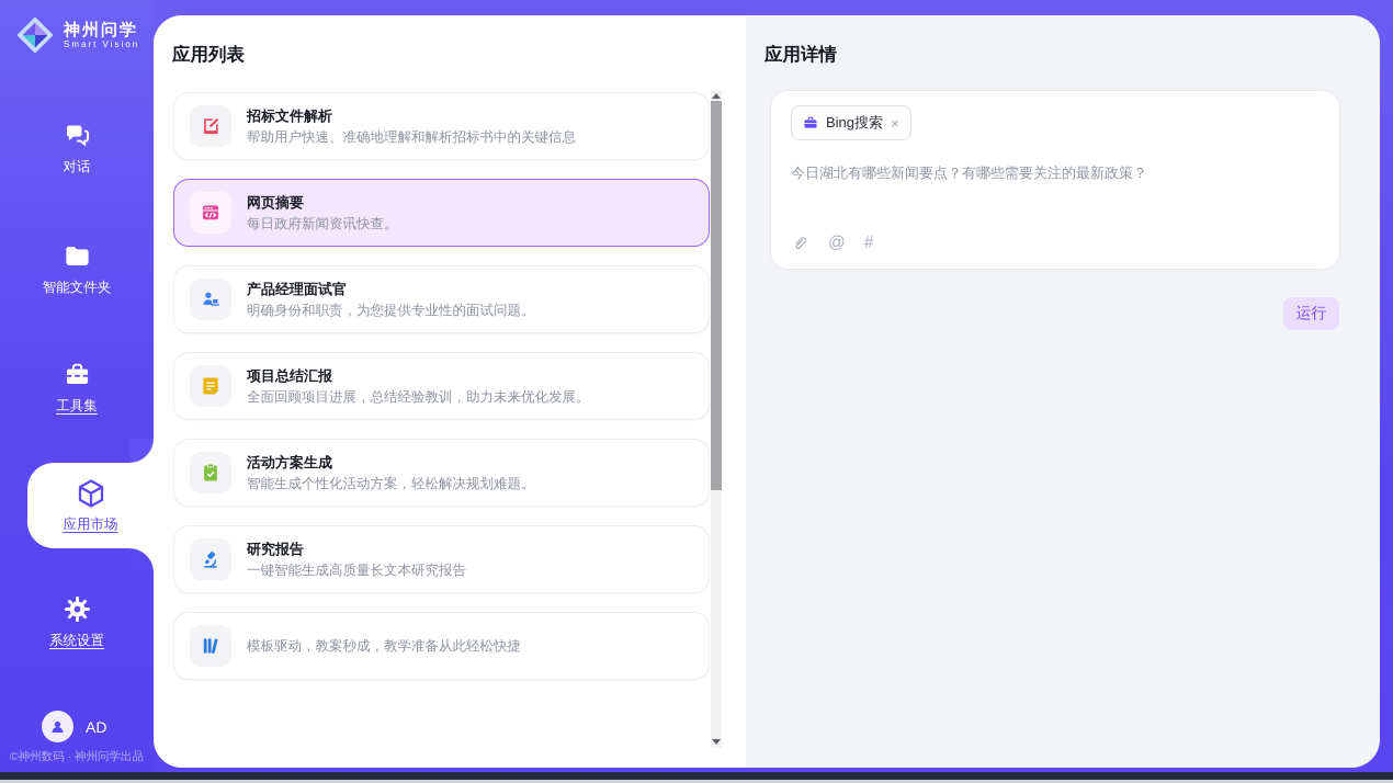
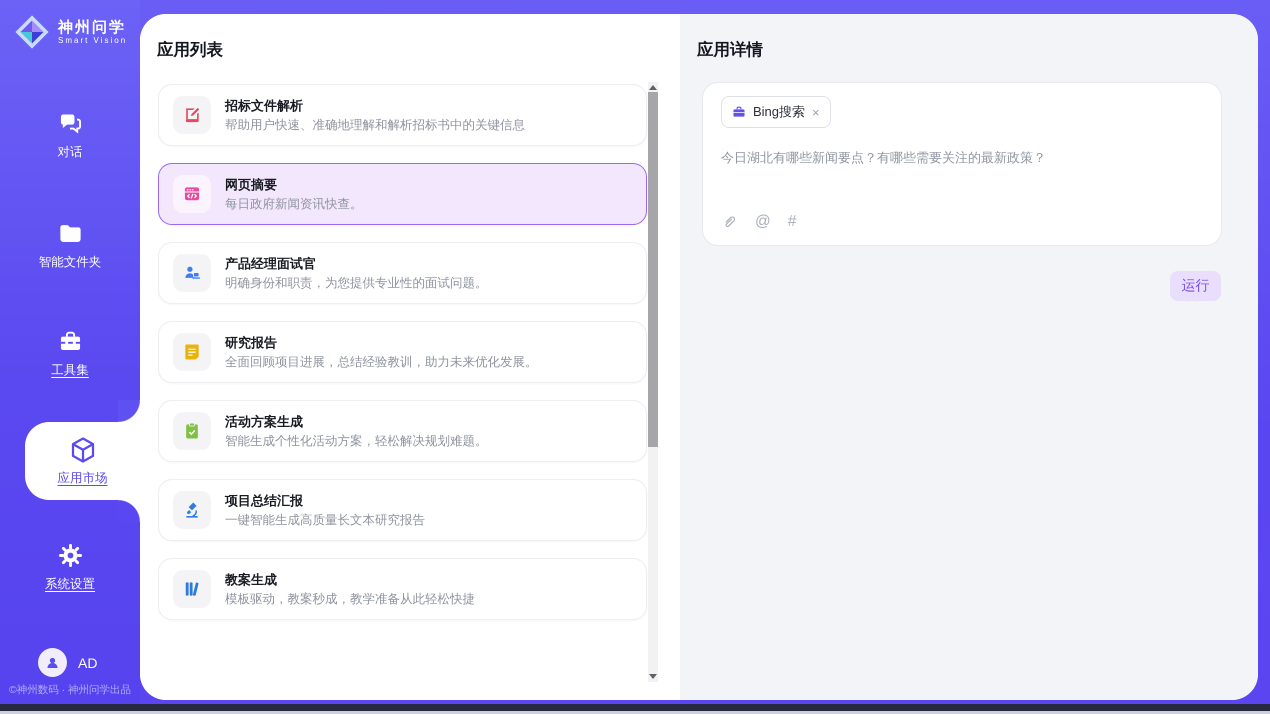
  神州问学
  Smart Vision
  对话
  智能文件夹
  工具集
  应用市场
  系统设置
  AD
  ©神州数码 · 神州问学出品
  应用列表
  招标文件解析
  帮助用户快速、准确地理解和解析招标书中的关键信息
  网页摘要
  每日政府新闻资讯快查。
  产品经理面试官
  明确身份和职责，为您提供专业性的面试问题。
- 项目总结汇报
+ 研究报告
  全面回顾项目进展，总结经验教训，助力未来优化发展。
  活动方案生成
  智能生成个性化活动方案，轻松解决规划难题。
- 研究报告
+ 项目总结汇报
  一键智能生成高质量长文本研究报告
+ 教案生成
  模板驱动，教案秒成，教学准备从此轻松快捷
  应用详情
  Bing搜索
  ×
  今日湖北有哪些新闻要点？有哪些需要关注的最新政策？
  @
  #
  运行
